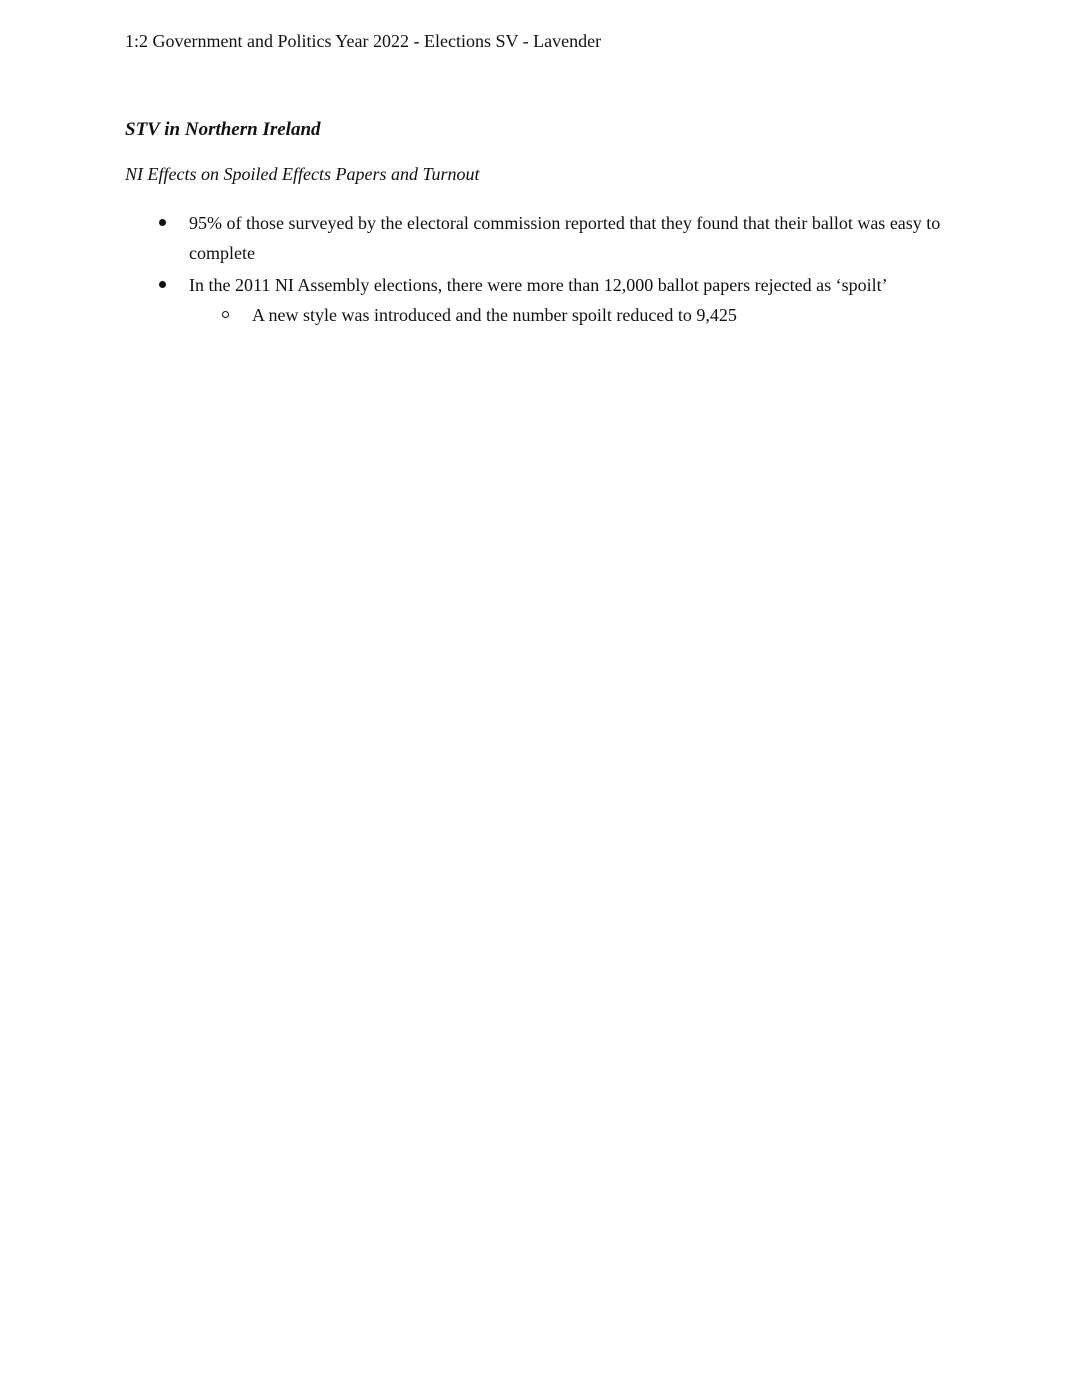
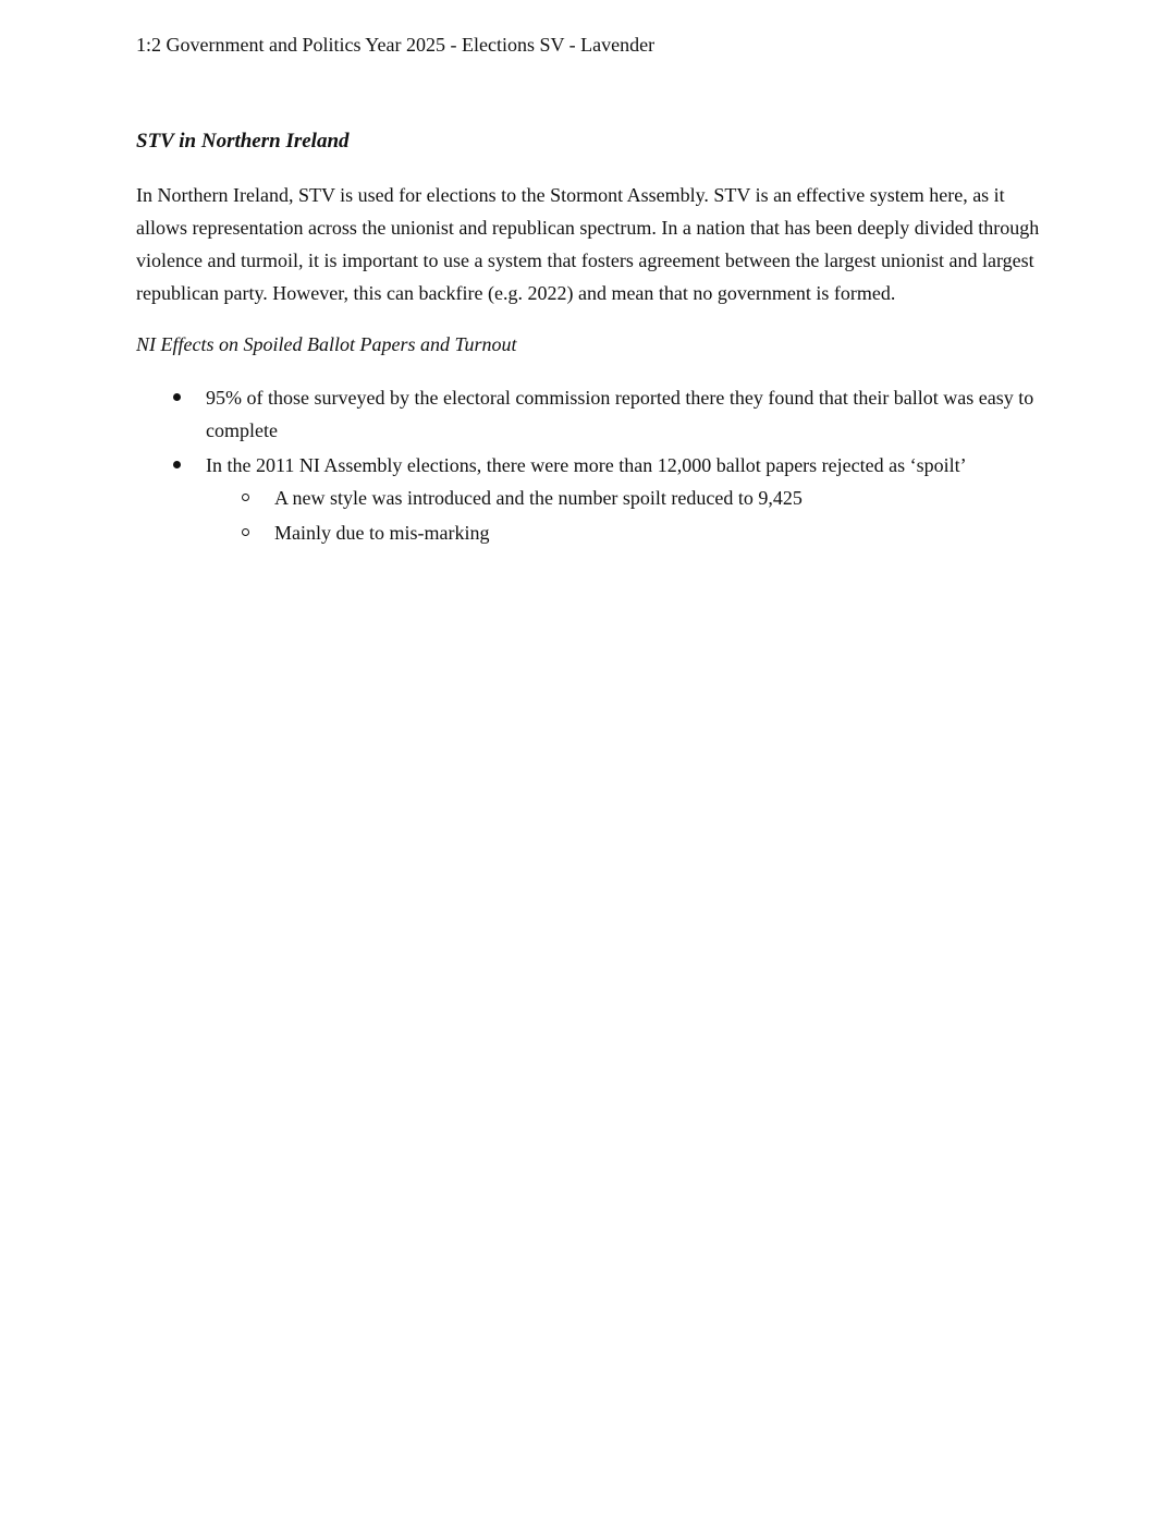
- 1:2 Government and Politics Year 2022 - Elections SV - Lavender
+ 1:2 Government and Politics Year 2025 - Elections SV - Lavender
  STV in Northern Ireland
+ In Northern Ireland, STV is used for elections to the Stormont Assembly. STV is an effective system here, as it allows representation across the unionist and republican spectrum. In a nation that has been deeply divided through violence and turmoil, it is important to use a system that fosters agreement between the largest unionist and largest republican party. However, this can backfire (e.g. 2022) and mean that no government is formed.
- NI Effects on Spoiled Effects Papers and Turnout
+ NI Effects on Spoiled Ballot Papers and Turnout
- 95% of those surveyed by the electoral commission reported that they found that their ballot was easy to complete
+ 95% of those surveyed by the electoral commission reported there they found that their ballot was easy to complete
  In the 2011 NI Assembly elections, there were more than 12,000 ballot papers rejected as ‘spoilt’
  A new style was introduced and the number spoilt reduced to 9,425
+ Mainly due to mis-marking
